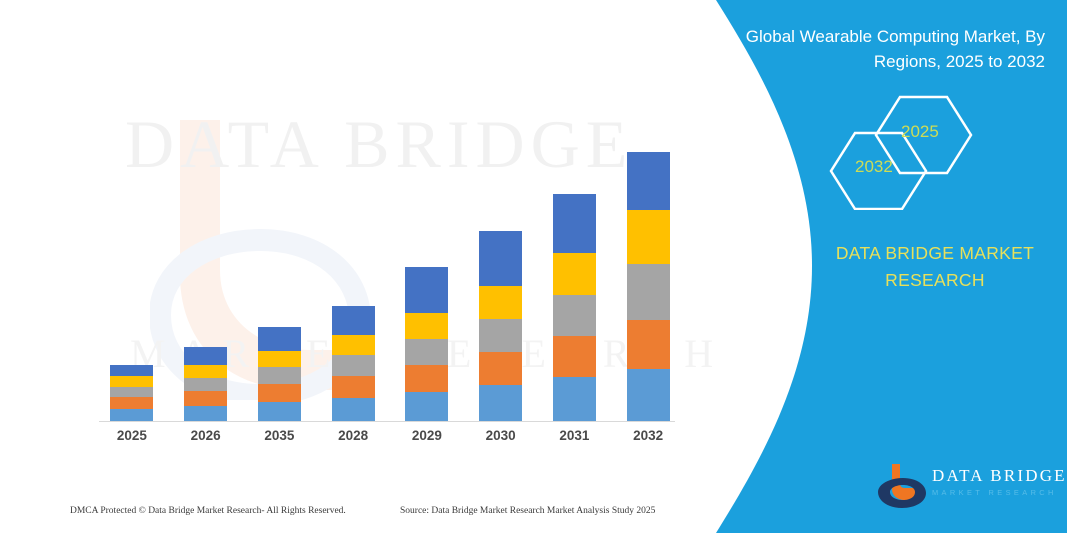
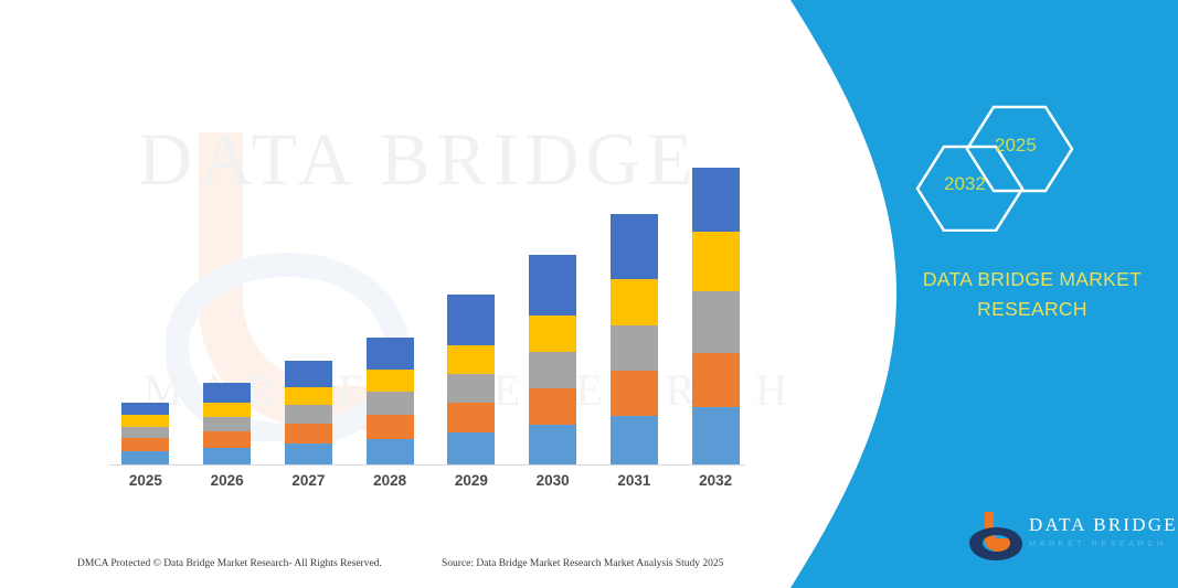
  DATA BRIDGE
  2025
  2026
- 2035
+ 2027
  2028
  2029
  2030
  2031
  2032
  DMCA Protected © Data Bridge Market Research- All Rights Reserved.
  Source: Data Bridge Market Research Market Analysis Study 2025
- Global Wearable Computing Market, By Regions, 2025 to 2032
  2032
  2025
  DATA BRIDGE MARKET
  RESEARCH
  DATA BRIDGE
  MARKET RESEARCH
